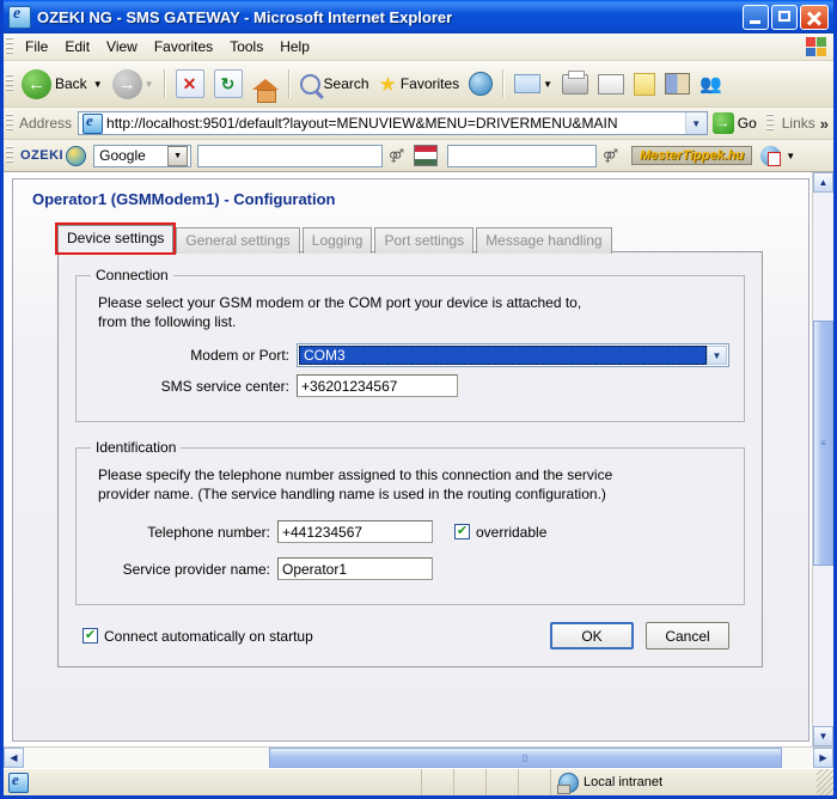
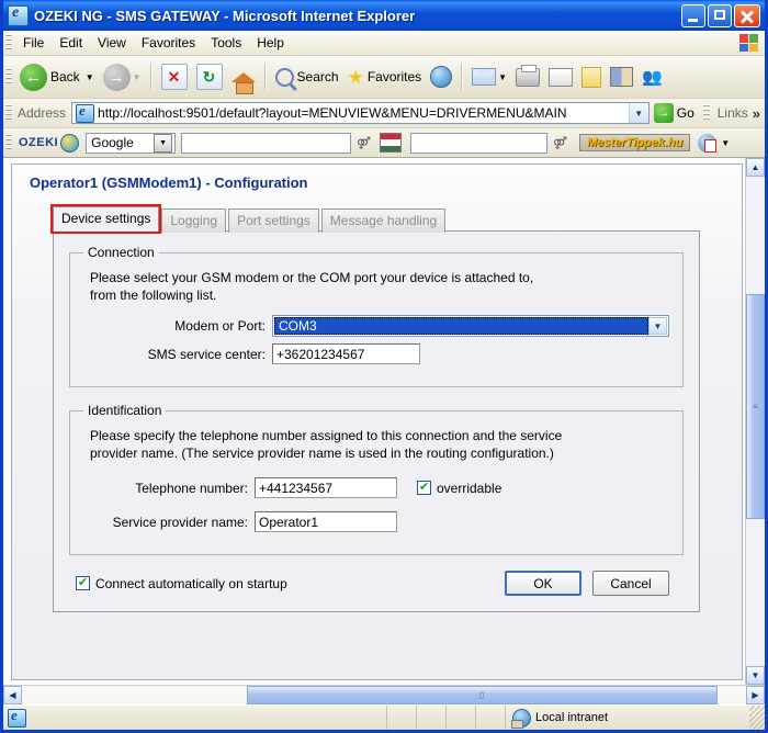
  OZEKI NG - SMS GATEWAY - Microsoft Internet Explorer
  File
  Edit
  View
  Favorites
  Tools
  Help
  ←
  Back
  ▼
  →
  ▼
  ✕
  ↻
  Search
  ★
  Favorites
  ▼
  👥
  Address
  http://localhost:9501/default?layout=MENUVIEW&MENU=DRIVERMENU&MAIN
  ▼
  →
  Go
  Links
  »
  OZEKI
  Google
  ⚤
  ⚤
  MesterTippek.hu
  ▼
  Operator1 (GSMModem1) - Configuration
  Device settings
- General settings
  Logging
  Port settings
  Message handling
  Connection
  Please select your GSM modem or the COM port your device is attached to,
  from the following list.
  Modem or Port:
  COM3
  ▼
  SMS service center:
  +36201234567
  Identification
  Please specify the telephone number assigned to this connection and the service
- provider name. (The service handling name is used in the routing configuration.)
+ provider name. (The service provider name is used in the routing configuration.)
  Telephone number:
  +441234567
  overridable
  Service provider name:
  Operator1
  Connect automatically on startup
  OK
  Cancel
  ▲
  ≡
  ▼
  ◀
  ▯
  ▶
  Local intranet
